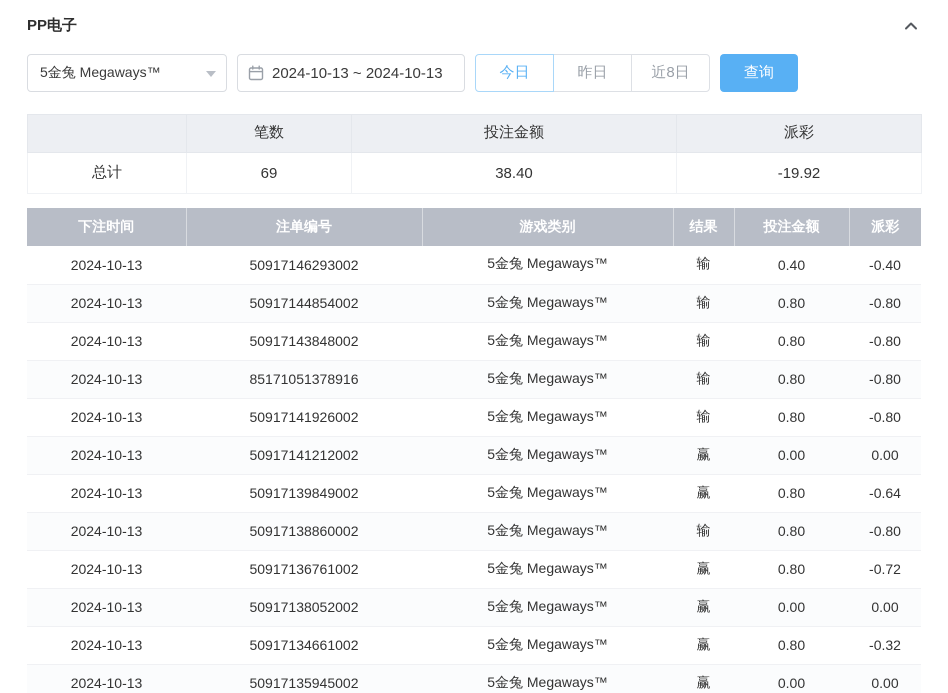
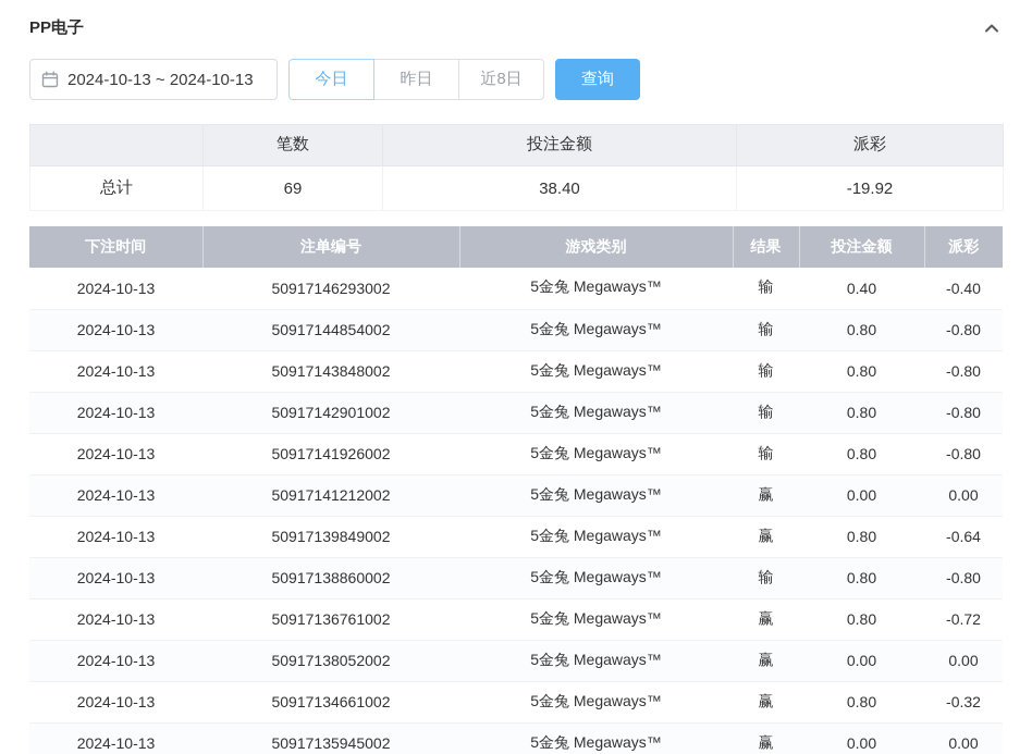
  PP电子
- 5金兔 Megaways™
  2024-10-13 ~ 2024-10-13
  今日
  昨日
  近8日
  查询
  	笔数	投注金额	派彩
  总计	69	38.40	-19.92
  下注时间	注单编号	游戏类别	结果	投注金额	派彩
  2024-10-13	50917146293002	5金兔 Megaways™	输	0.40	-0.40
  2024-10-13	50917144854002	5金兔 Megaways™	输	0.80	-0.80
  2024-10-13	50917143848002	5金兔 Megaways™	输	0.80	-0.80
- 2024-10-13	85171051378916	5金兔 Megaways™	输	0.80	-0.80
+ 2024-10-13	50917142901002	5金兔 Megaways™	输	0.80	-0.80
  2024-10-13	50917141926002	5金兔 Megaways™	输	0.80	-0.80
  2024-10-13	50917141212002	5金兔 Megaways™	赢	0.00	0.00
  2024-10-13	50917139849002	5金兔 Megaways™	赢	0.80	-0.64
  2024-10-13	50917138860002	5金兔 Megaways™	输	0.80	-0.80
  2024-10-13	50917136761002	5金兔 Megaways™	赢	0.80	-0.72
  2024-10-13	50917138052002	5金兔 Megaways™	赢	0.00	0.00
  2024-10-13	50917134661002	5金兔 Megaways™	赢	0.80	-0.32
  2024-10-13	50917135945002	5金兔 Megaways™	赢	0.00	0.00
